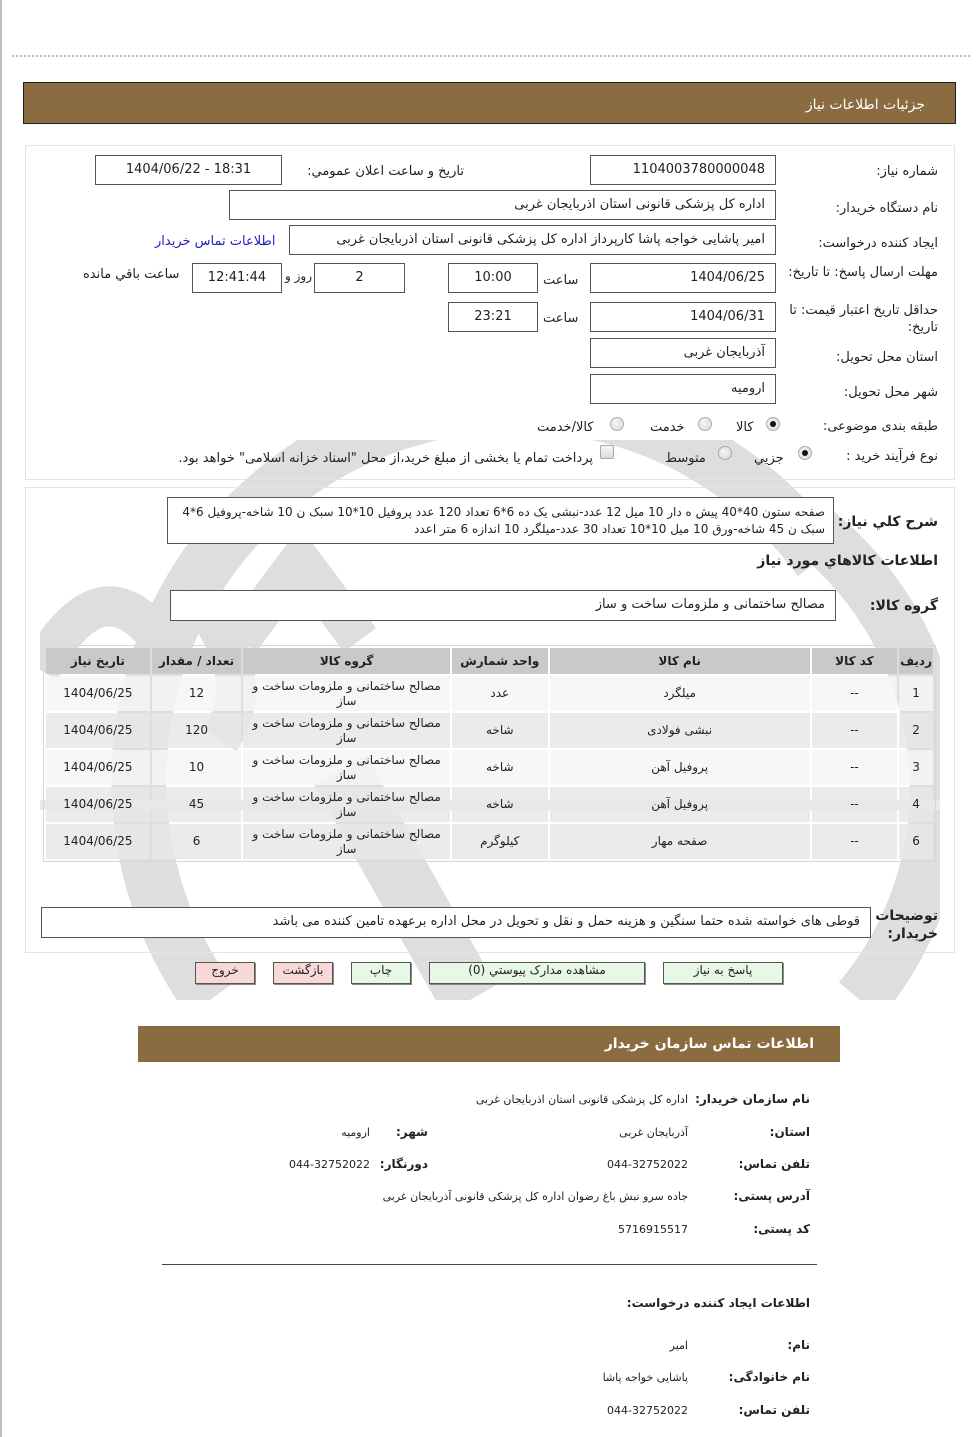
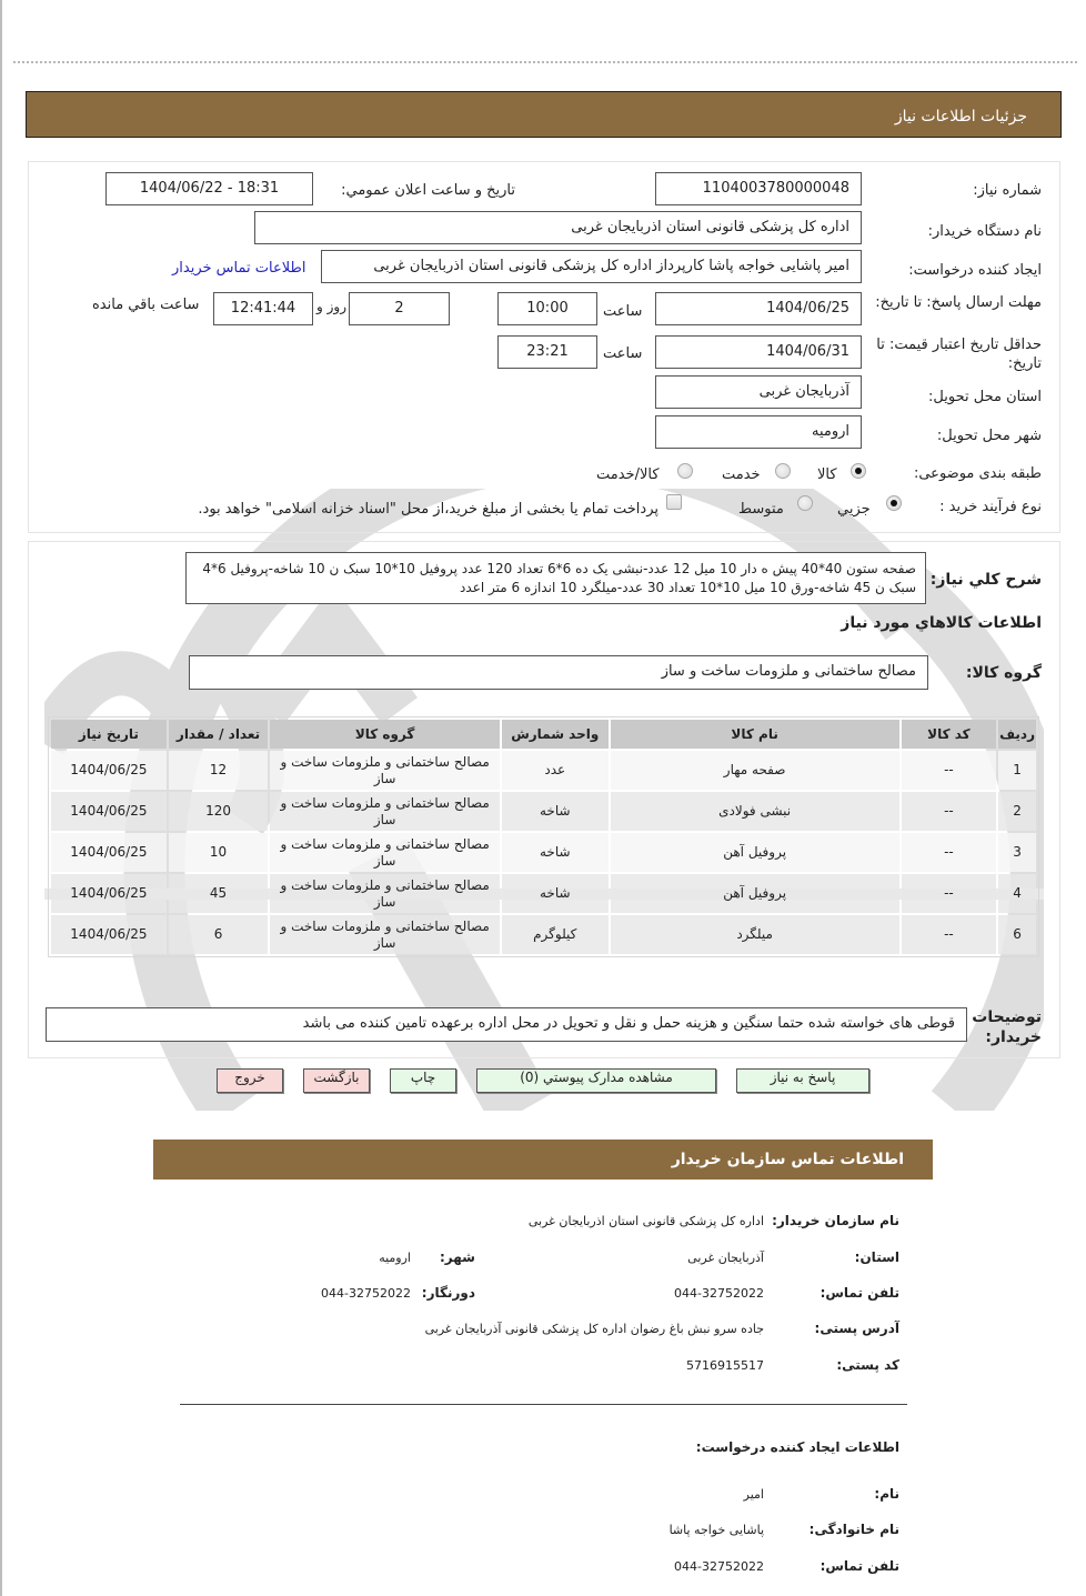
  جزئیات اطلاعات نیاز
  شماره نیاز:
  1104003780000048
  تاريخ و ساعت اعلان عمومي:
  1404/06/22 - 18:31
  نام دستگاه خریدار:
  اداره کل پزشکی قانونی استان اذربایجان غربی
  ایجاد کننده درخواست:
  امیر پاشایی خواجه پاشا کارپرداز اداره کل پزشکی قانونی استان اذربایجان غربی
  اطلاعات تماس خریدار
  مهلت ارسال پاسخ: تا تاریخ:
  1404/06/25
  ساعت
  10:00
  2
  روز و
  12:41:44
  ساعت باقي مانده
  حداقل تاریخ اعتبار قیمت: تا تاریخ:
  1404/06/31
  ساعت
  23:21
  استان محل تحویل:
  آذربایجان غربی
  شهر محل تحویل:
  ارومیه
  طبقه بندی موضوعی:
  کالا
  خدمت
  کالا/خدمت
  نوع فرآیند خرید :
  جزيي
  متوسط
  پرداخت تمام یا بخشی از مبلغ خرید،از محل "اسناد خزانه اسلامی" خواهد بود.
  شرح كلي نياز:
  صفحه ستون 40*40 پیش ه دار 10 میل 12 عدد-نبشی یک ده 6*6 تعداد 120 عدد پروفیل 10*10 سبک ن 10 شاخه-پروفیل 6*4 سبک ن 45 شاخه-ورق 10 میل 10*10 تعداد 30 عدد-میلگرد 10 اندازه 6 متر اعدد
  اطلاعات كالاهاي مورد نياز
  گروه کالا:
  مصالح ساختمانی و ملزومات ساخت و ساز
  رديف	کد کالا	نام کالا	واحد شمارش	گروه کالا	تعداد / مقدار	تاریخ نیاز
- 1	--	میلگرد	عدد	مصالح ساختمانی و ملزومات ساخت و ساز	12	1404/06/25
+ 1	--	صفحه مهار	عدد	مصالح ساختمانی و ملزومات ساخت و ساز	12	1404/06/25
  2	--	نبشی فولادی	شاخه	مصالح ساختمانی و ملزومات ساخت و ساز	120	1404/06/25
  3	--	پروفیل آهن	شاخه	مصالح ساختمانی و ملزومات ساخت و ساز	10	1404/06/25
  4	--	پروفیل آهن	شاخه	مصالح ساختمانی و ملزومات ساخت و ساز	45	1404/06/25
- 6	--	صفحه مهار	کیلوگرم	مصالح ساختمانی و ملزومات ساخت و ساز	6	1404/06/25
+ 6	--	میلگرد	کیلوگرم	مصالح ساختمانی و ملزومات ساخت و ساز	6	1404/06/25
  توضیحات خریدار:
  قوطی های خواسته شده حتما سنگین و هزینه حمل و نقل و تحویل در محل اداره برعهده تامین کننده می باشد
  پاسخ به نیاز
  مشاهده مدارک پیوستي (0)
  چاپ
  بازگشت
  خروج
  اطلاعات تماس سازمان خریدار
  نام سازمان خریدار:
  اداره کل پزشکی قانونی استان اذربایجان غربی
  استان:
  آذربایجان غربی
  شهر:
  ارومیه
  تلفن تماس:
  044-32752022
  دورنگار:
  044-32752022
  آدرس پستی:
  جاده سرو نبش باغ رضوان اداره کل پزشکی قانونی آذربایجان غربی
  کد پستی:
  5716915517
  اطلاعات ایجاد کننده درخواست:
  نام:
  امیر
  نام خانوادگی:
  پاشایی خواجه پاشا
  تلفن تماس:
  044-32752022
